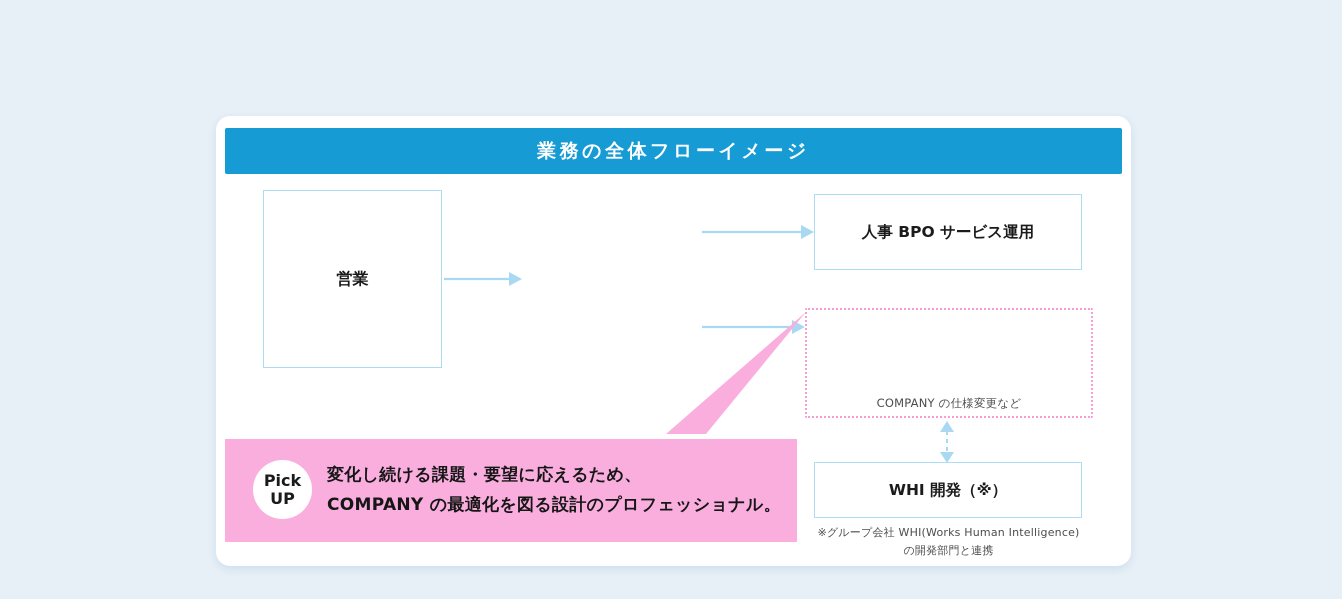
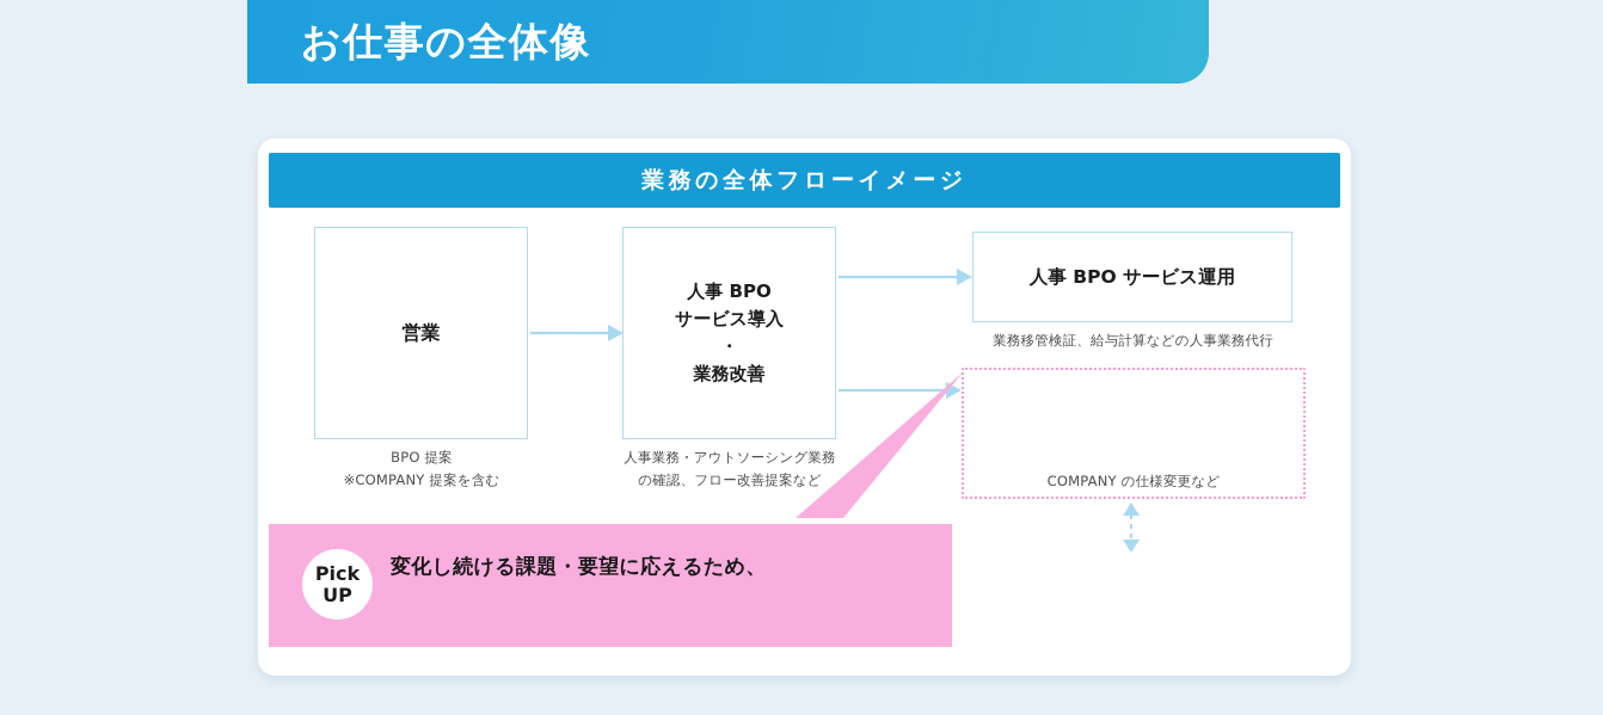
+ お仕事の全体像
  業務の全体フローイメージ
  営業
+ BPO 提案
+ ※COMPANY 提案を含む
+ 人事 BPO
+ サービス導入
+ ・
+ 業務改善
+ 人事業務・アウトソーシング業務
+ の確認、フロー改善提案など
  人事 BPO サービス運用
+ 業務移管検証、給与計算などの人事業務代行
  COMPANY の仕様変更など
- WHI 開発（※）
- ※グループ会社 WHI(Works Human Intelligence)
- の開発部門と連携
  Pick
  UP
  変化し続ける課題・要望に応えるため、
- COMPANY の最適化を図る設計のプロフェッショナル。
